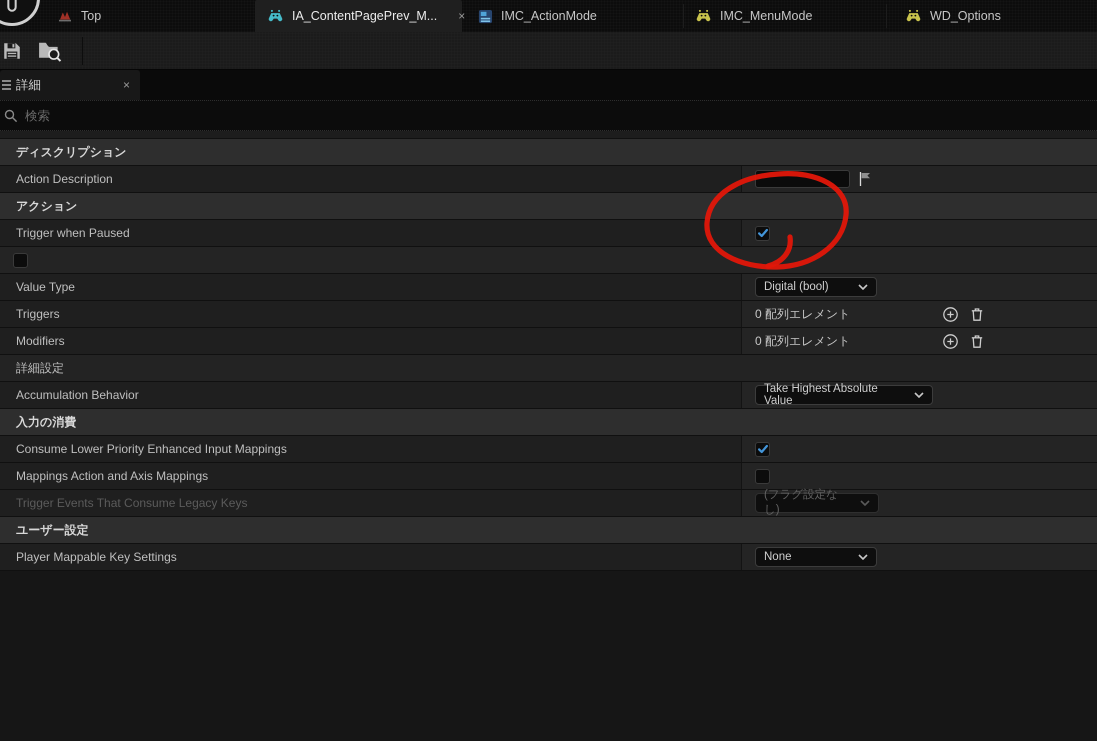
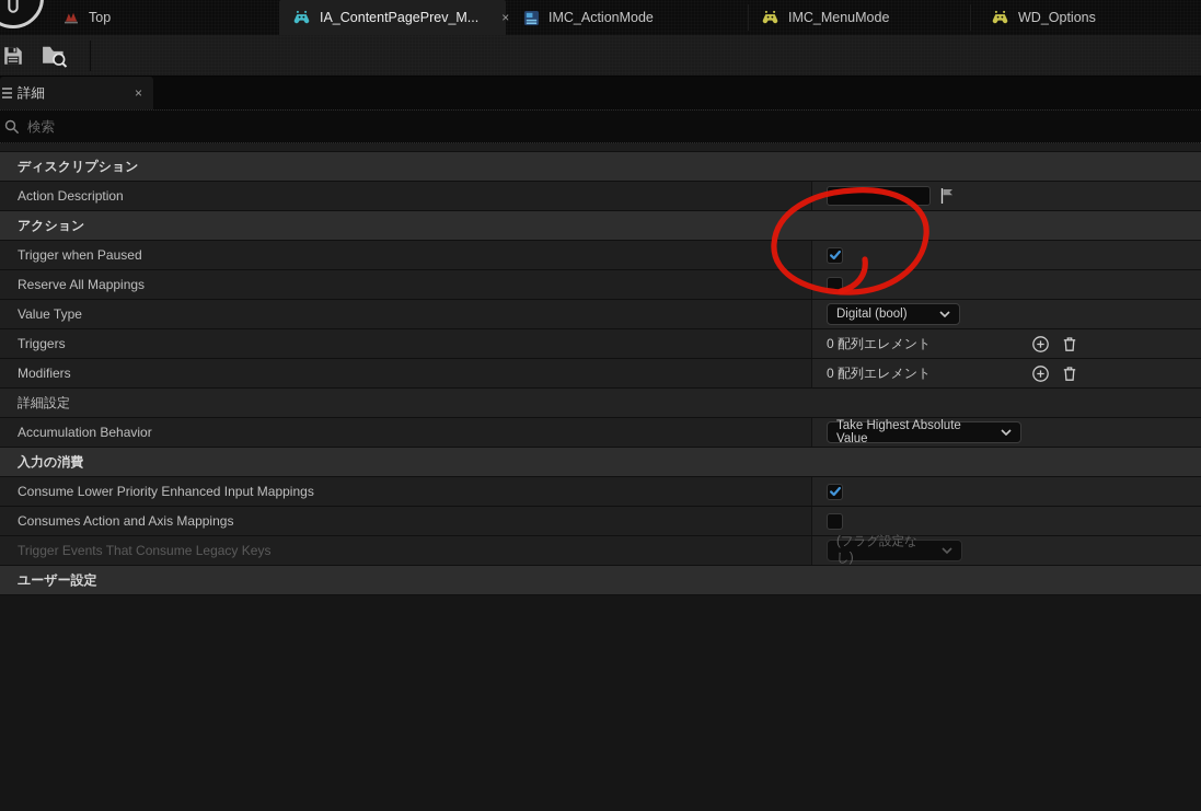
  Top
  IA_ContentPagePrev_M...
  ×
  IMC_ActionMode
  IMC_MenuMode
  WD_Options
  詳細
  ×
  検索
  ディスクリプション
  Action Description
  アクション
  Trigger when Paused
+ Reserve All Mappings
  Value Type
  Digital (bool)
  Triggers
  0 配列エレメント
  Modifiers
  0 配列エレメント
  詳細設定
  Accumulation Behavior
  Take Highest Absolute Value
  入力の消費
  Consume Lower Priority Enhanced Input Mappings
- Mappings Action and Axis Mappings
+ Consumes Action and Axis Mappings
  Trigger Events That Consume Legacy Keys
  (フラグ設定なし)
  ユーザー設定
- Player Mappable Key Settings
- None
